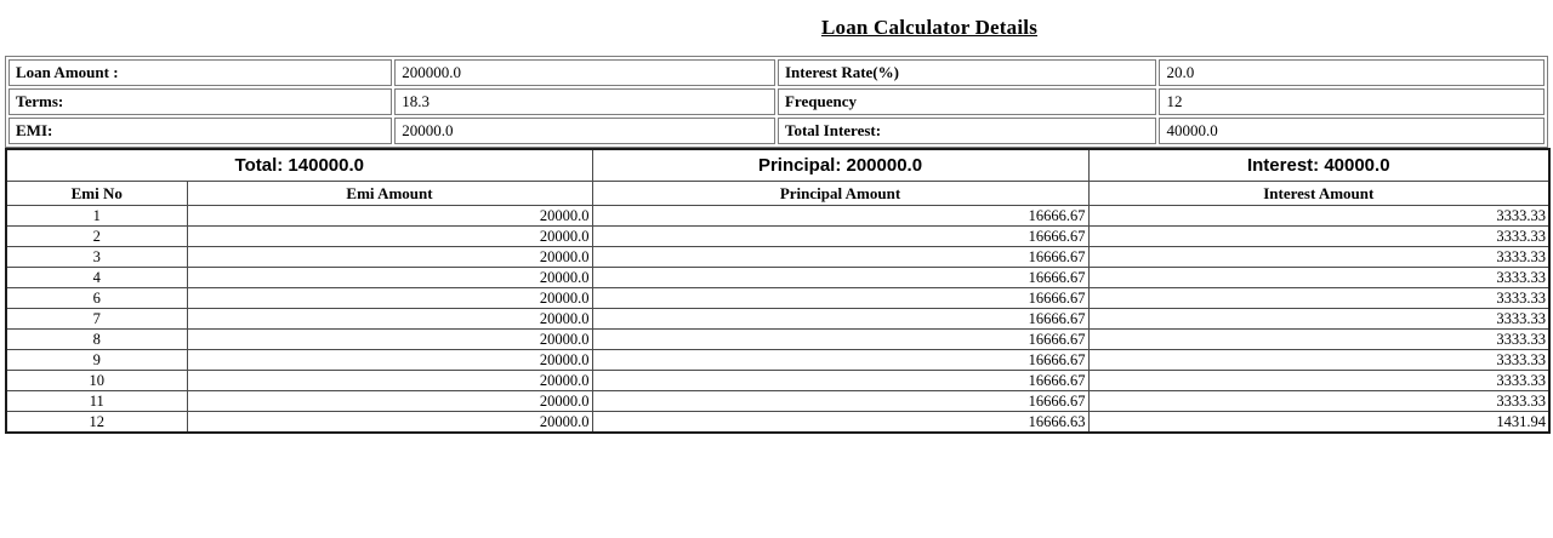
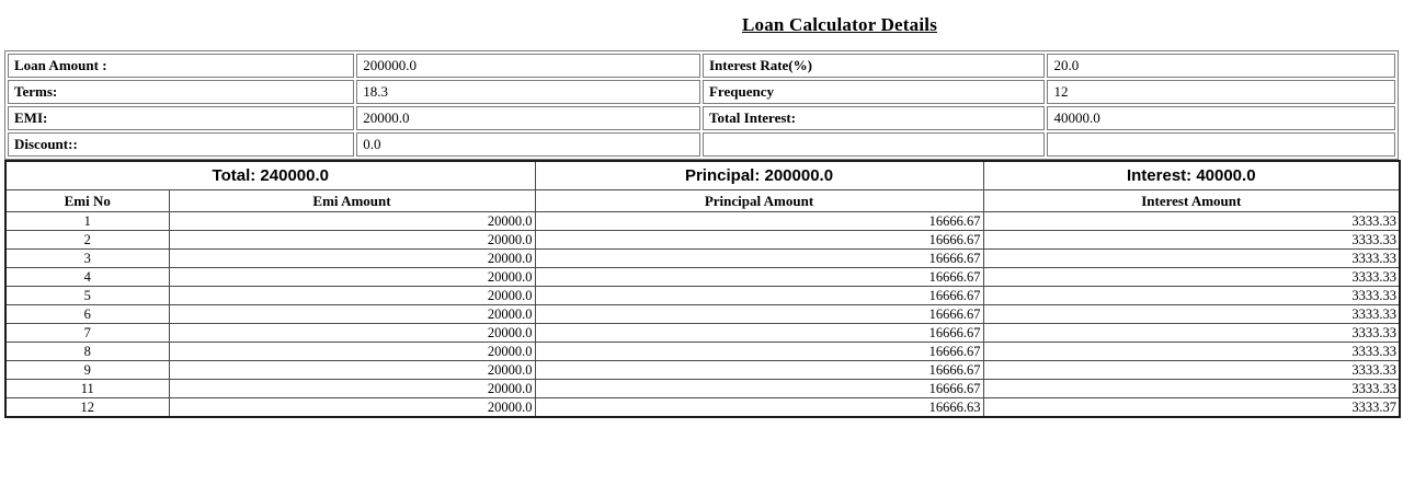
  Loan Calculator Details
  Loan Amount :	200000.0	Interest Rate(%)	20.0
  Terms:	18.3	Frequency	12
  EMI:	20000.0	Total Interest:	40000.0
+ Discount::	0.0
- Total: 140000.0	Principal: 200000.0	Interest: 40000.0
+ Total: 240000.0	Principal: 200000.0	Interest: 40000.0
  Emi No	Emi Amount	Principal Amount	Interest Amount
  1	20000.0	16666.67	3333.33
  2	20000.0	16666.67	3333.33
  3	20000.0	16666.67	3333.33
  4	20000.0	16666.67	3333.33
+ 5	20000.0	16666.67	3333.33
  6	20000.0	16666.67	3333.33
  7	20000.0	16666.67	3333.33
  8	20000.0	16666.67	3333.33
  9	20000.0	16666.67	3333.33
- 10	20000.0	16666.67	3333.33
  11	20000.0	16666.67	3333.33
- 12	20000.0	16666.63	1431.94
+ 12	20000.0	16666.63	3333.37
